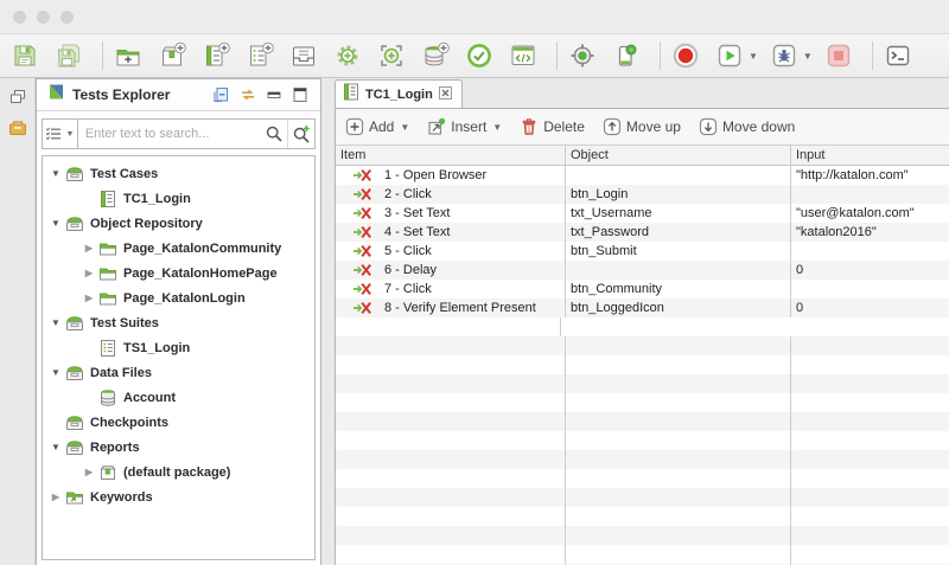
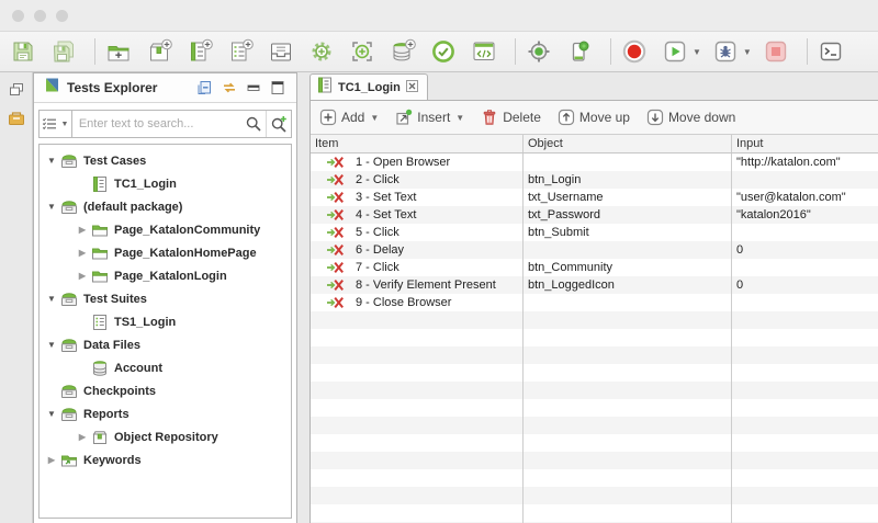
  ▼
  ▼
  Tests Explorer
  Enter text to search...
  ▼
  Test Cases
  TC1_Login
  ▼
- Object Repository
+ (default package)
  ▶
  Page_KatalonCommunity
  ▶
  Page_KatalonHomePage
  ▶
  Page_KatalonLogin
  ▼
  Test Suites
  TS1_Login
  ▼
  Data Files
  Account
  Checkpoints
  ▼
  Reports
  ▶
- (default package)
+ Object Repository
  ▶
  Keywords
  TC1_Login
  Add
  ▼
  Insert
  ▼
  Delete
  Move up
  Move down
  Item
  Object
  Input
  1 - Open Browser
  "http://katalon.com"
  2 - Click
  btn_Login
  3 - Set Text
  txt_Username
  "user@katalon.com"
  4 - Set Text
  txt_Password
  "katalon2016"
  5 - Click
  btn_Submit
  6 - Delay
  0
  7 - Click
  btn_Community
  8 - Verify Element Present
  btn_LoggedIcon
  0
+ 9 - Close Browser
